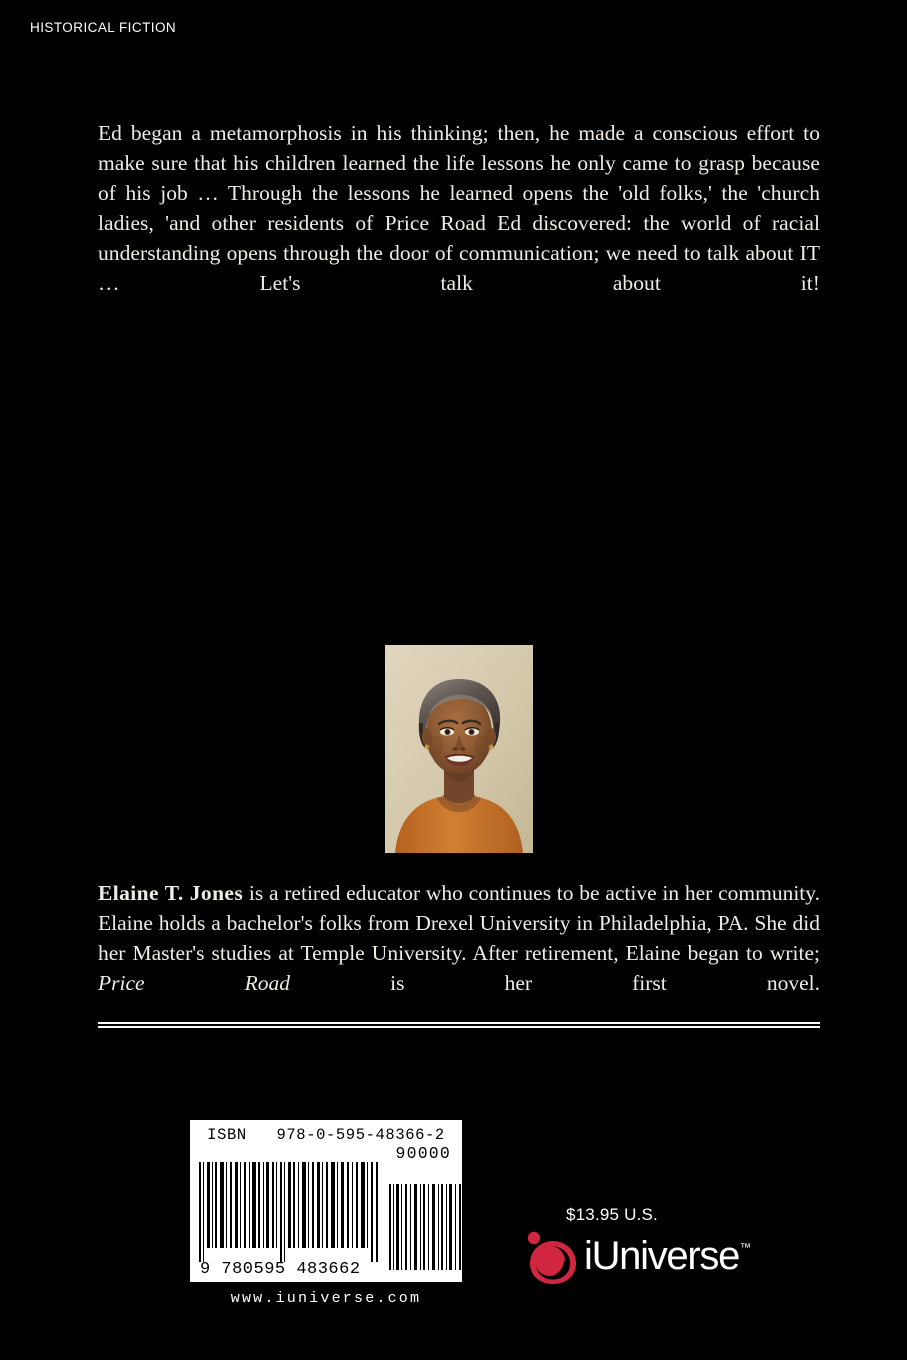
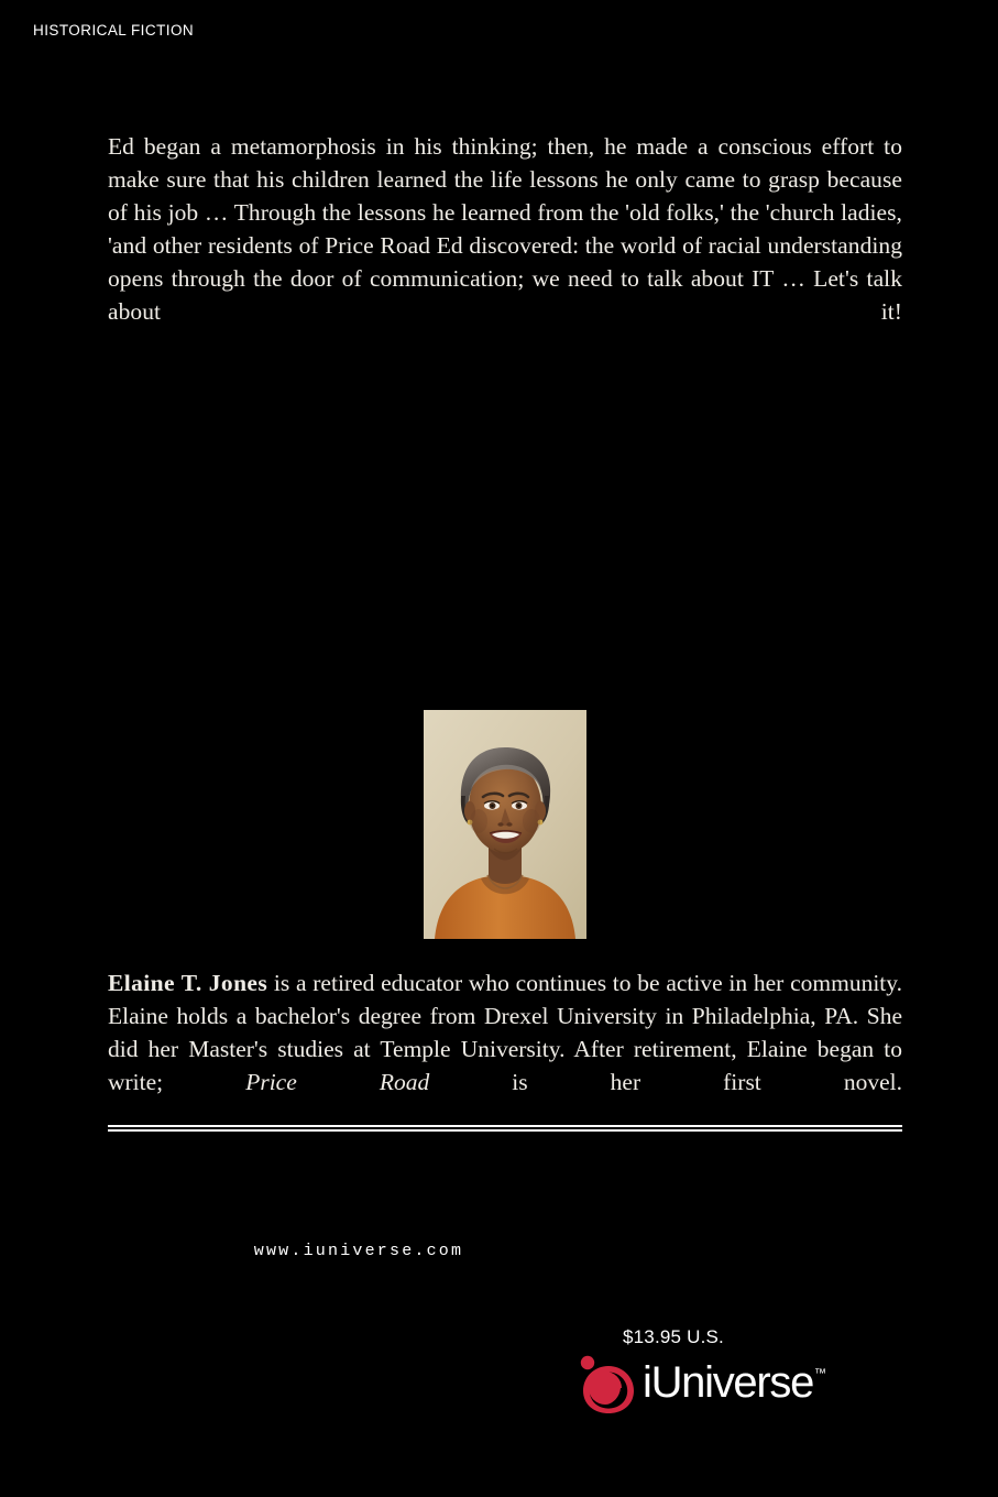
  HISTORICAL FICTION
- Ed began a metamorphosis in his thinking; then, he made a conscious effort to make sure that his children learned the life lessons he only came to grasp because of his job … Through the lessons he learned opens the 'old folks,' the 'church ladies, 'and other residents of Price Road Ed discovered: the world of racial understanding opens through the door of communication; we need to talk about IT … Let's talk about it!
+ Ed began a metamorphosis in his thinking; then, he made a conscious effort to make sure that his children learned the life lessons he only came to grasp because of his job … Through the lessons he learned from the 'old folks,' the 'church ladies, 'and other residents of Price Road Ed discovered: the world of racial understanding opens through the door of communication; we need to talk about IT … Let's talk about it!
- Elaine T. Jones is a retired educator who continues to be active in her community. Elaine holds a bachelor's folks from Drexel University in Philadelphia, PA. She did her Master's studies at Temple University. After retirement, Elaine began to write; Price Road is her first novel.
+ Elaine T. Jones is a retired educator who continues to be active in her community. Elaine holds a bachelor's degree from Drexel University in Philadelphia, PA. She did her Master's studies at Temple University. After retirement, Elaine began to write; Price Road is her first novel.
- ISBN 978-0-595-48366-2
- 90000
- 9 780595 483662
  www.iuniverse.com
  $13.95 U.S.
  iUniverse™
